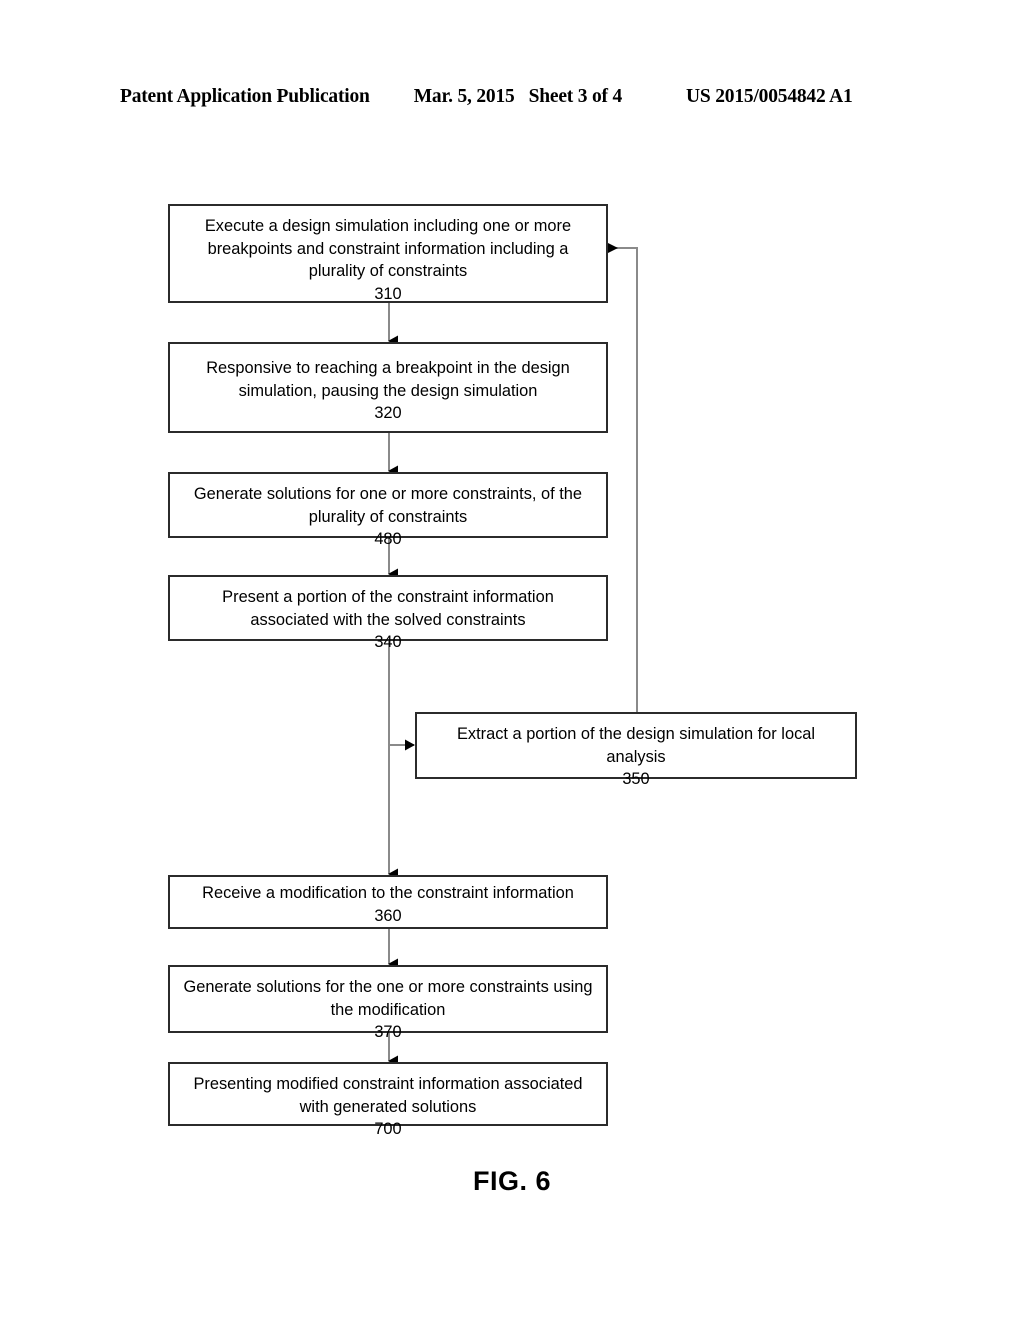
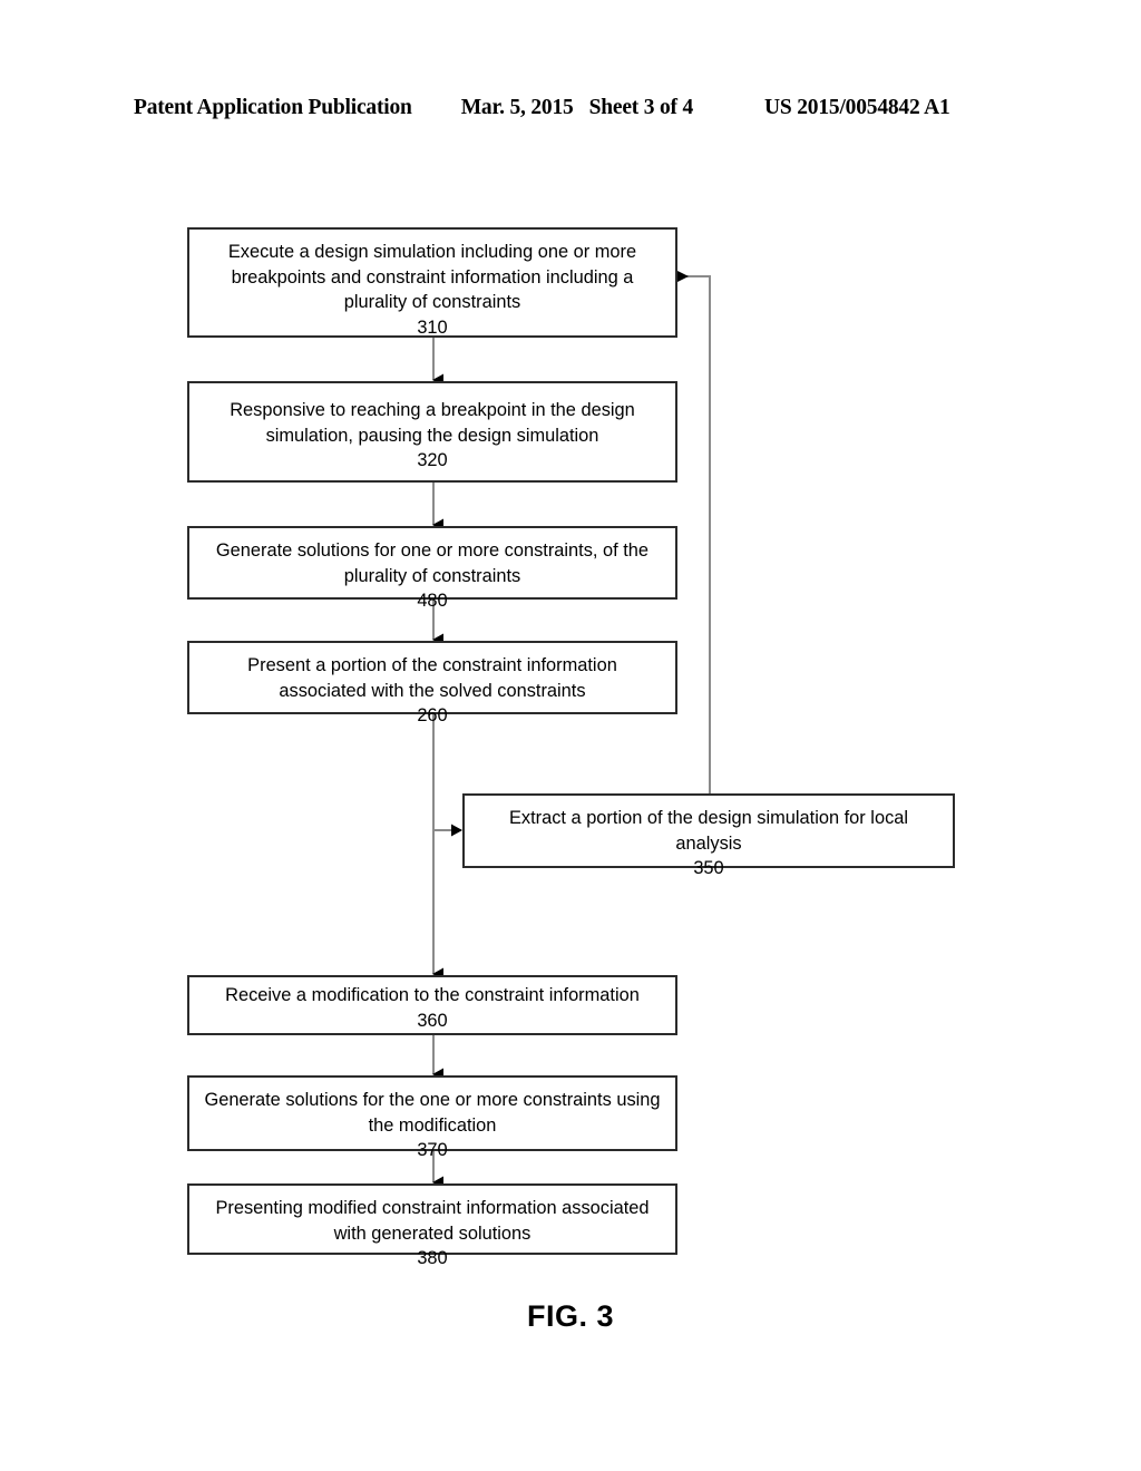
  Patent Application Publication
  Mar. 5, 2015
  Sheet 3 of 4
  US 2015/0054842 A1
  Execute a design simulation including one or more breakpoints and constraint information including a plurality of constraints
  310
  Responsive to reaching a breakpoint in the design simulation, pausing the design simulation
  320
  Generate solutions for one or more constraints, of the plurality of constraints
  480
  Present a portion of the constraint information associated with the solved constraints
- 340
+ 260
  Extract a portion of the design simulation for local analysis
  350
  Receive a modification to the constraint information
  360
  Generate solutions for the one or more constraints using the modification
  370
  Presenting modified constraint information associated with generated solutions
- 700
+ 380
- FIG. 6
+ FIG. 3
